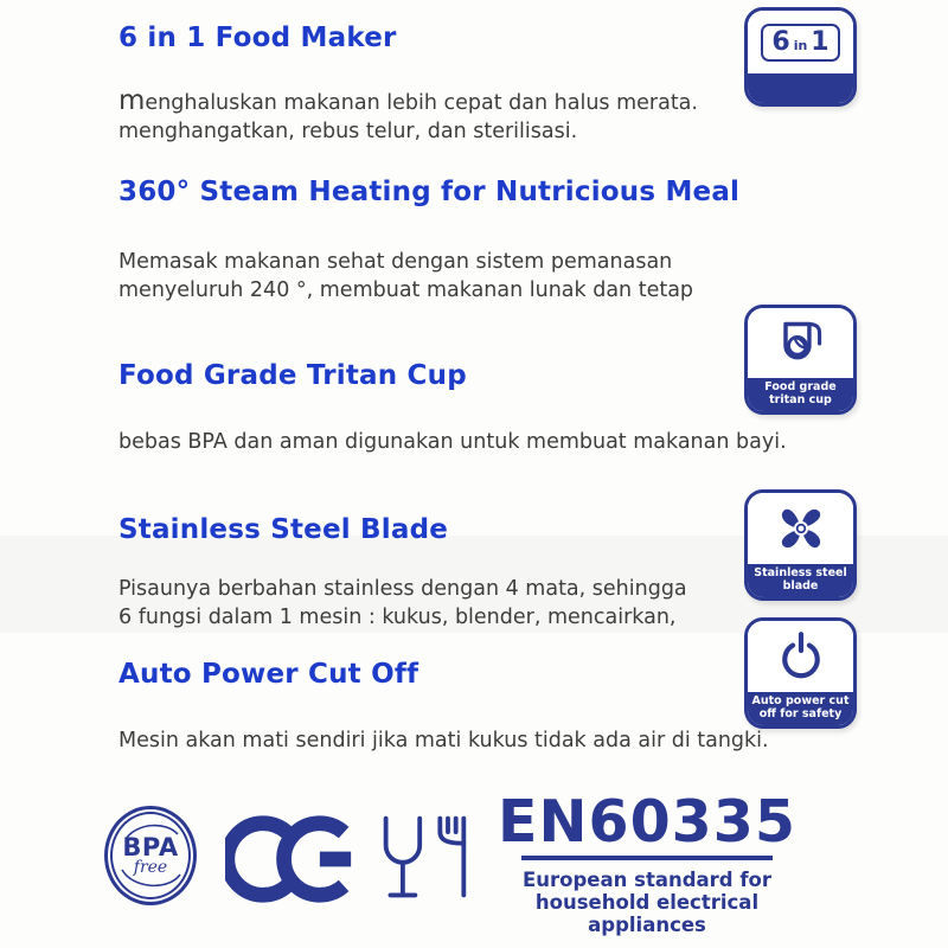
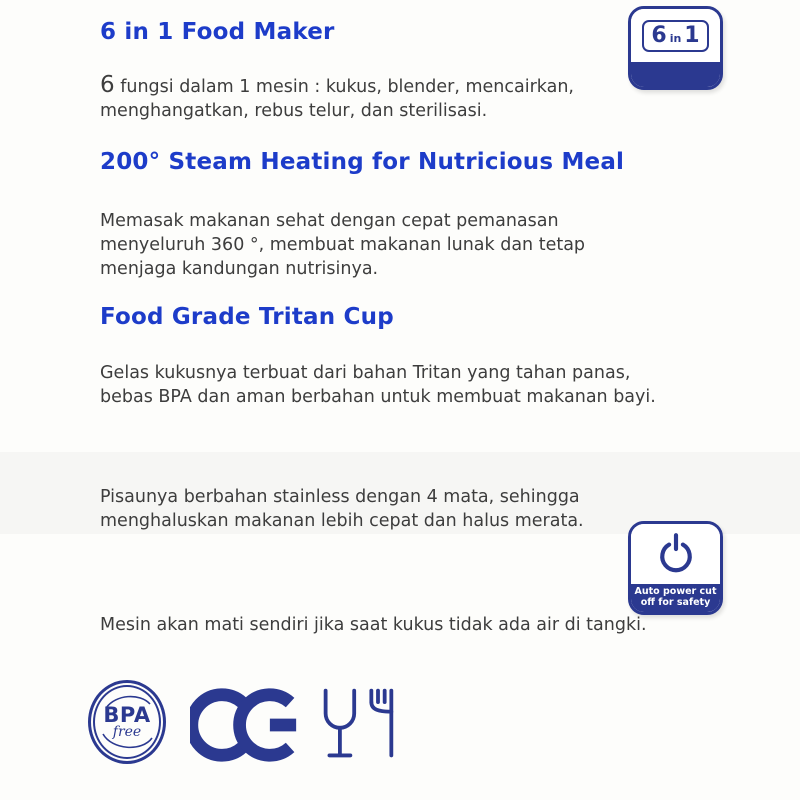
  6 in 1 Food Maker
- menghaluskan makanan lebih cepat dan halus merata.
+ 6 fungsi dalam 1 mesin : kukus, blender, mencairkan,
  menghangatkan, rebus telur, dan sterilisasi.
- 360° Steam Heating for Nutricious Meal
+ 200° Steam Heating for Nutricious Meal
- Memasak makanan sehat dengan sistem pemanasan
+ Memasak makanan sehat dengan cepat pemanasan
- menyeluruh 240 °, membuat makanan lunak dan tetap
+ menyeluruh 360 °, membuat makanan lunak dan tetap
+ menjaga kandungan nutrisinya.
  Food Grade Tritan Cup
+ Gelas kukusnya terbuat dari bahan Tritan yang tahan panas,
- bebas BPA dan aman digunakan untuk membuat makanan bayi.
+ bebas BPA dan aman berbahan untuk membuat makanan bayi.
- Stainless Steel Blade
  Pisaunya berbahan stainless dengan 4 mata, sehingga
- 6 fungsi dalam 1 mesin : kukus, blender, mencairkan,
+ menghaluskan makanan lebih cepat dan halus merata.
- Auto Power Cut Off
- Mesin akan mati sendiri jika mati kukus tidak ada air di tangki.
+ Mesin akan mati sendiri jika saat kukus tidak ada air di tangki.
  6
  in
  1
- Food grade
- tritan cup
- Stainless steel
- blade
  Auto power cut
  off for safety
  BPA
  free
- EN60335
- European standard for
- household electrical appliances
